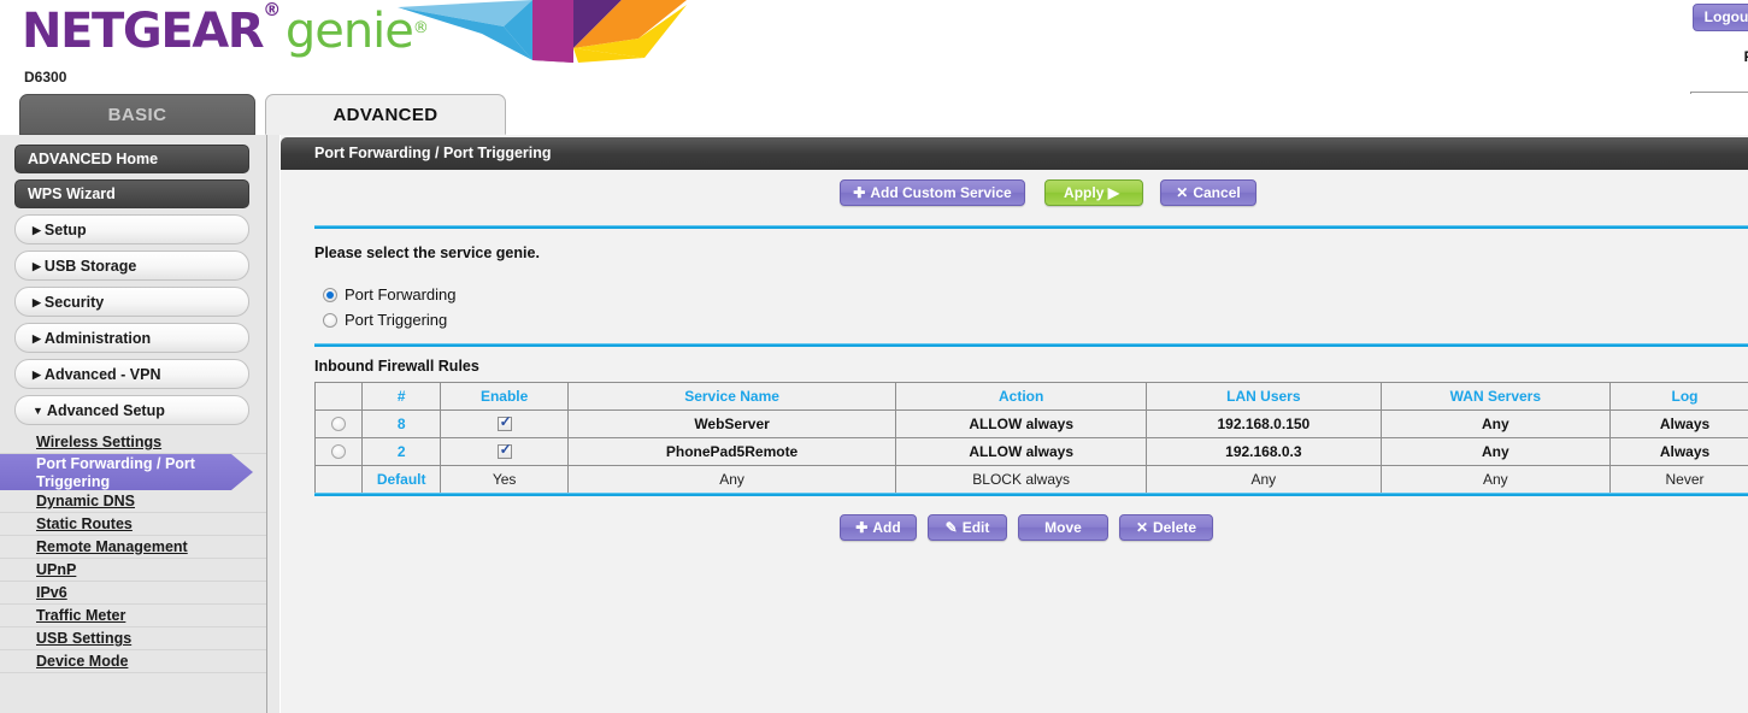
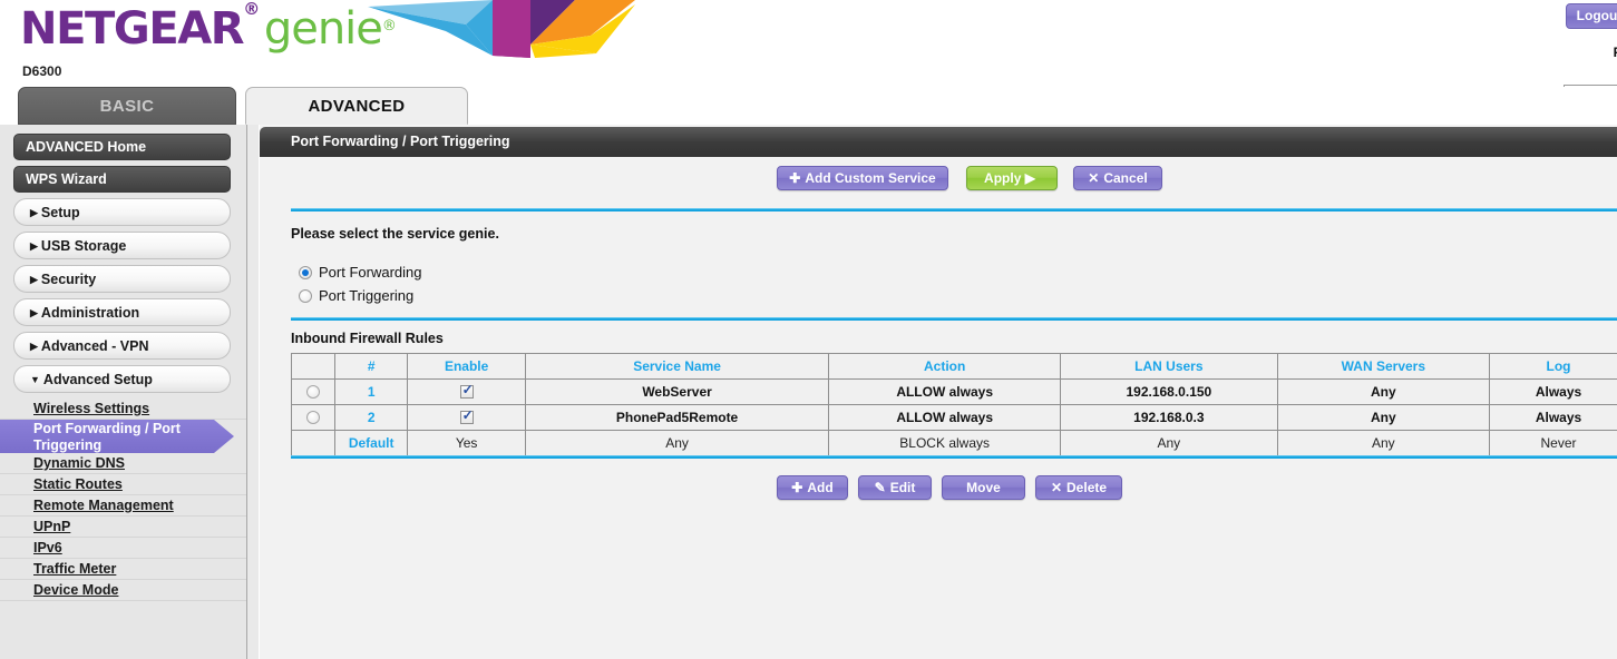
  NETGEAR®
  genie®
  D6300
  Logou
  BASIC
  ADVANCED
  ADVANCED Home
  WPS Wizard
  ▶ Setup
  ▶ USB Storage
  ▶ Security
  ▶ Administration
  ▶ Advanced - VPN
  ▼ Advanced Setup
  Wireless Settings
  Port Forwarding / Port Triggering
  Dynamic DNS
  Static Routes
  Remote Management
  UPnP
  IPv6
  Traffic Meter
- USB Settings
  Device Mode
  Port Forwarding / Port Triggering
  ✚ Add Custom Service
  Apply ▶
  ✕ Cancel
  Please select the service genie.
  Port Forwarding
  Port Triggering
  Inbound Firewall Rules
  	#	Enable	Service Name	Action	LAN Users	WAN Servers	Log
- 	8		WebServer	ALLOW always	192.168.0.150	Any	Always
+ 	1		WebServer	ALLOW always	192.168.0.150	Any	Always
  	2		PhonePad5Remote	ALLOW always	192.168.0.3	Any	Always
  	Default	Yes	Any	BLOCK always	Any	Any	Never
  ✚ Add
  ✎ Edit
  Move
  ✕ Delete
